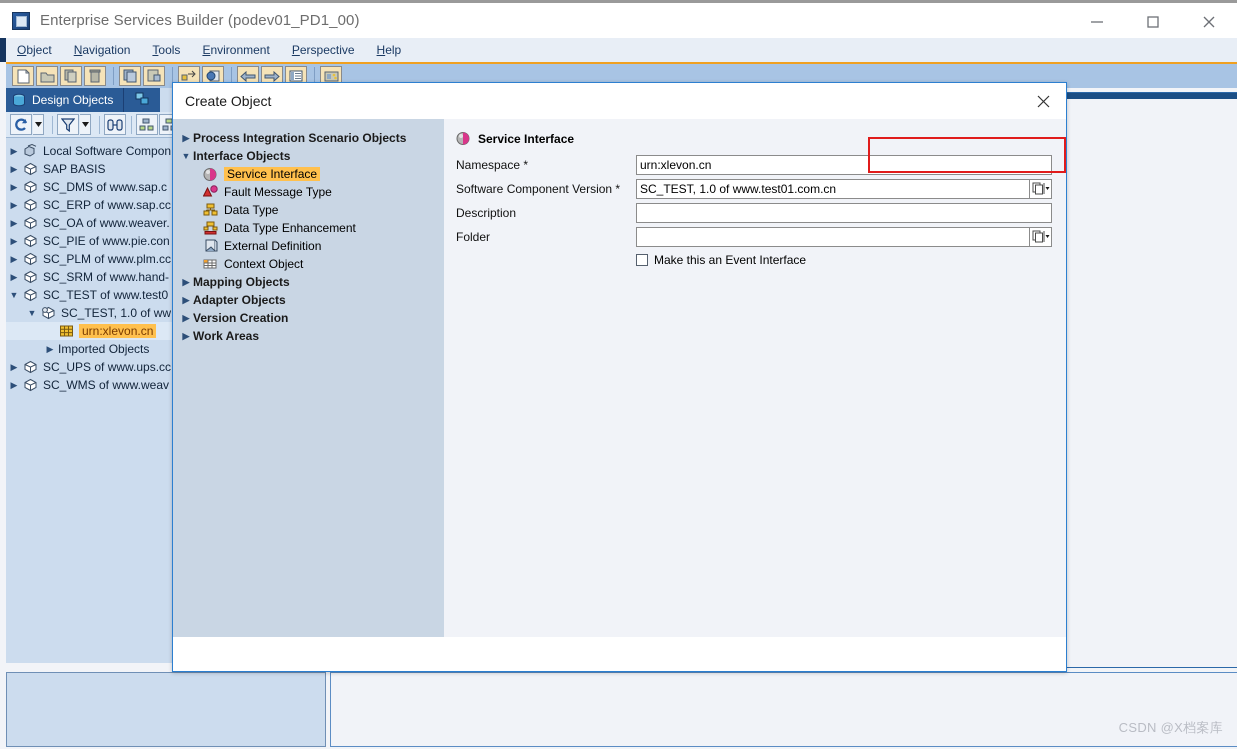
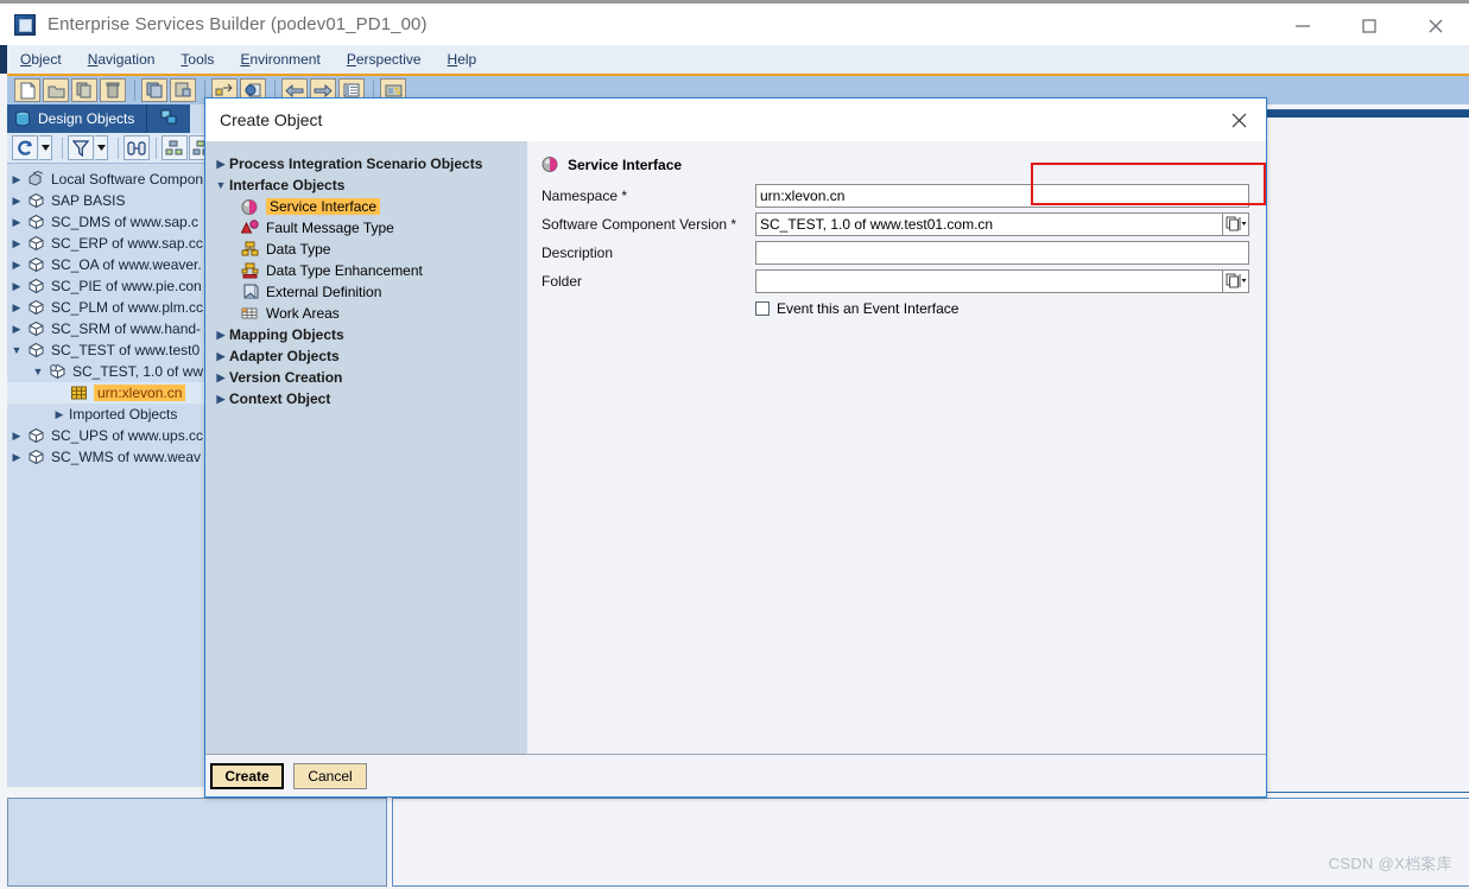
  Enterprise Services Builder (podev01_PD1_00)
  Object
  Navigation
  Tools
  Environment
  Perspective
  Help
  Design Objects
  ▶
  Local Software Compon
  ▶
  SAP BASIS
  ▶
  SC_DMS of www.sap.c
  ▶
  SC_ERP of www.sap.cc
  ▶
  SC_OA of www.weaver.
  ▶
  SC_PIE of www.pie.con
  ▶
  SC_PLM of www.plm.cc
  ▶
  SC_SRM of www.hand-
  ▼
  SC_TEST of www.test0
  ▼
  SC_TEST, 1.0 of ww
  urn:xlevon.cn
  ▶
  Imported Objects
  ▶
  SC_UPS of www.ups.cc
  ▶
  SC_WMS of www.weav
  Create Object
  ▶
  Process Integration Scenario Objects
  ▼
  Interface Objects
  Service Interface
  Fault Message Type
  Data Type
  Data Type Enhancement
  External Definition
- Context Object
+ Work Areas
  ▶
  Mapping Objects
  ▶
  Adapter Objects
  ▶
  Version Creation
  ▶
- Work Areas
+ Context Object
  Service Interface
  Namespace *
  urn:xlevon.cn
  Software Component Version *
  SC_TEST, 1.0 of www.test01.com.cn
  Description
  Folder
- Make this an Event Interface
+ Event this an Event Interface
+ Create
+ Cancel
  CSDN @X档案库
